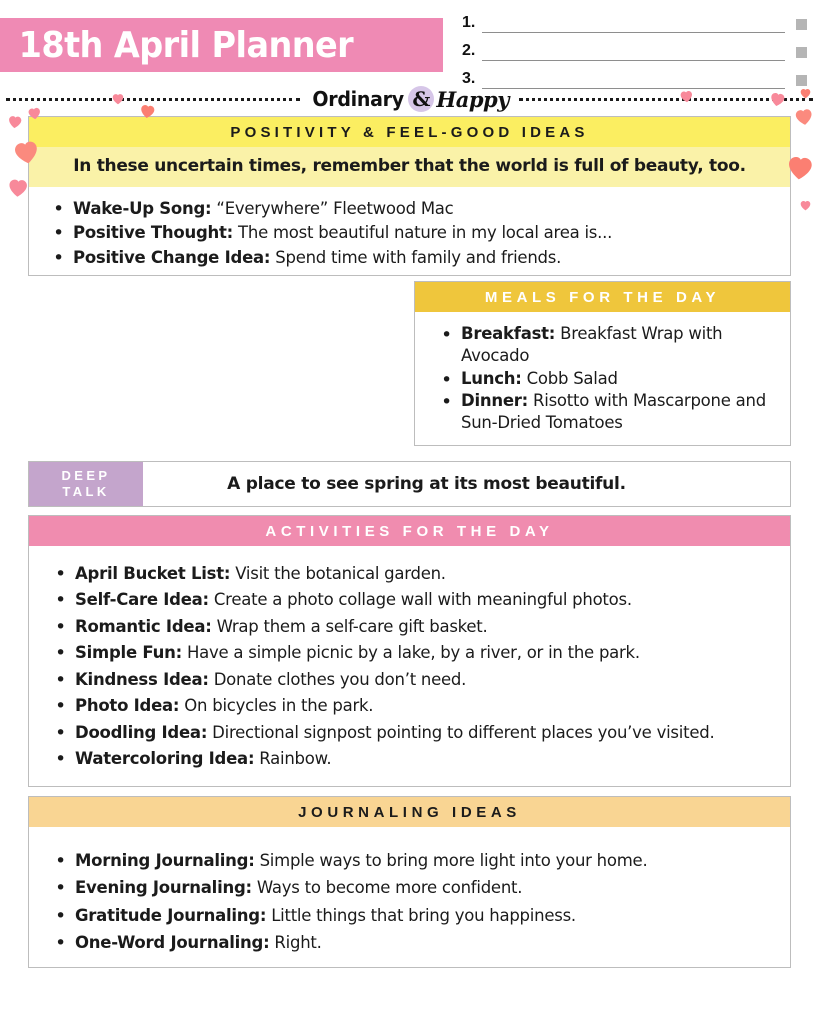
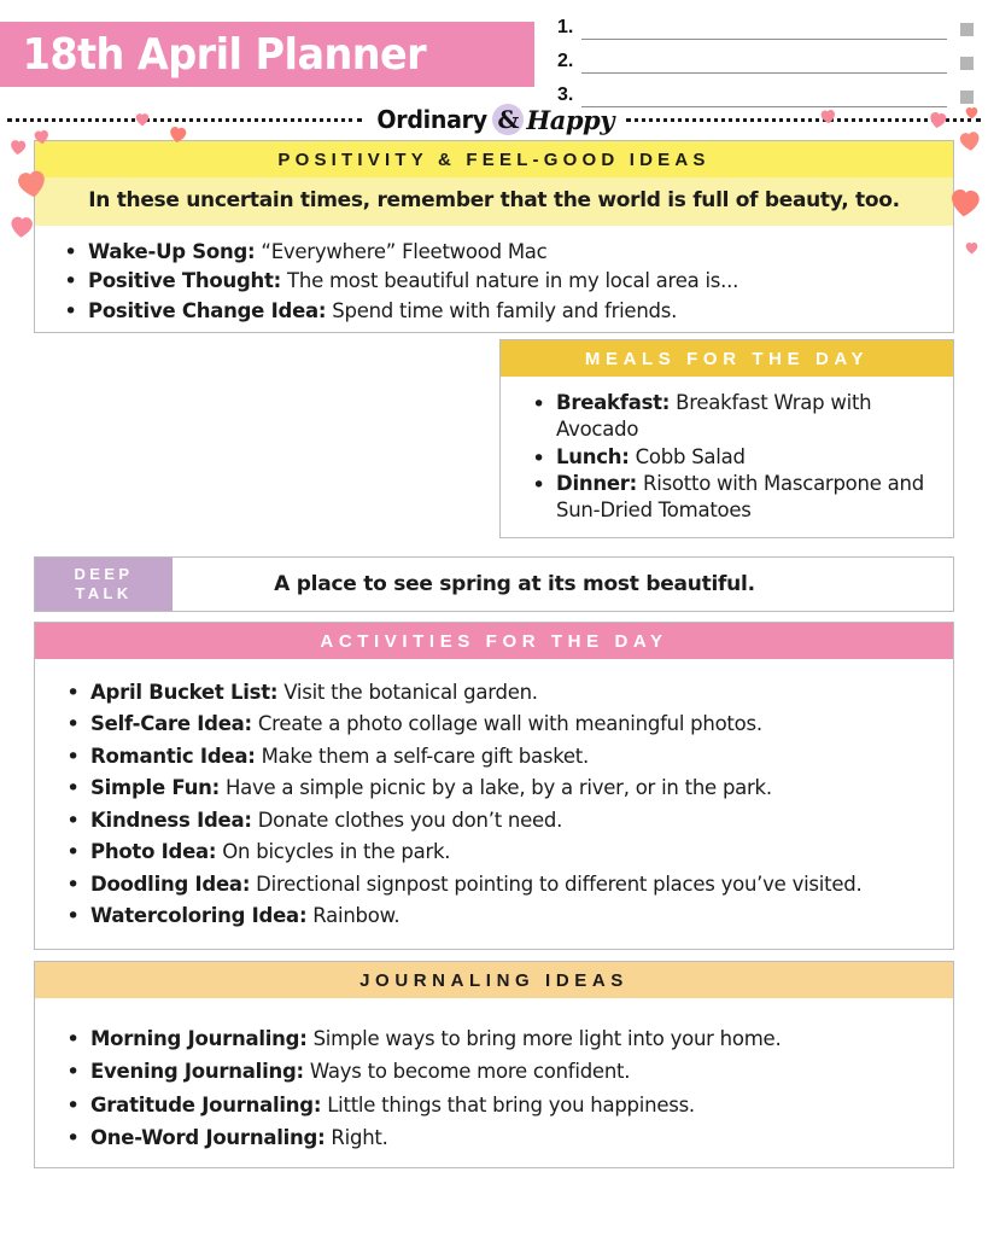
  18th April Planner
  1.
  2.
  3.
  Ordinary
  &
  Happy
  POSITIVITY & FEEL-GOOD IDEAS
  In these uncertain times, remember that the world is full of beauty, too.
  Wake-Up Song: “Everywhere” Fleetwood Mac
  Positive Thought: The most beautiful nature in my local area is...
  Positive Change Idea: Spend time with family and friends.
  MEALS FOR THE DAY
  Breakfast: Breakfast Wrap with Avocado
  Lunch: Cobb Salad
  Dinner: Risotto with Mascarpone and Sun-Dried Tomatoes
  DEEP
  TALK
  A place to see spring at its most beautiful.
  ACTIVITIES FOR THE DAY
  April Bucket List: Visit the botanical garden.
  Self-Care Idea: Create a photo collage wall with meaningful photos.
- Romantic Idea: Wrap them a self-care gift basket.
+ Romantic Idea: Make them a self-care gift basket.
  Simple Fun: Have a simple picnic by a lake, by a river, or in the park.
  Kindness Idea: Donate clothes you don’t need.
  Photo Idea: On bicycles in the park.
  Doodling Idea: Directional signpost pointing to different places you’ve visited.
  Watercoloring Idea: Rainbow.
  JOURNALING IDEAS
  Morning Journaling: Simple ways to bring more light into your home.
  Evening Journaling: Ways to become more confident.
  Gratitude Journaling: Little things that bring you happiness.
  One-Word Journaling: Right.
